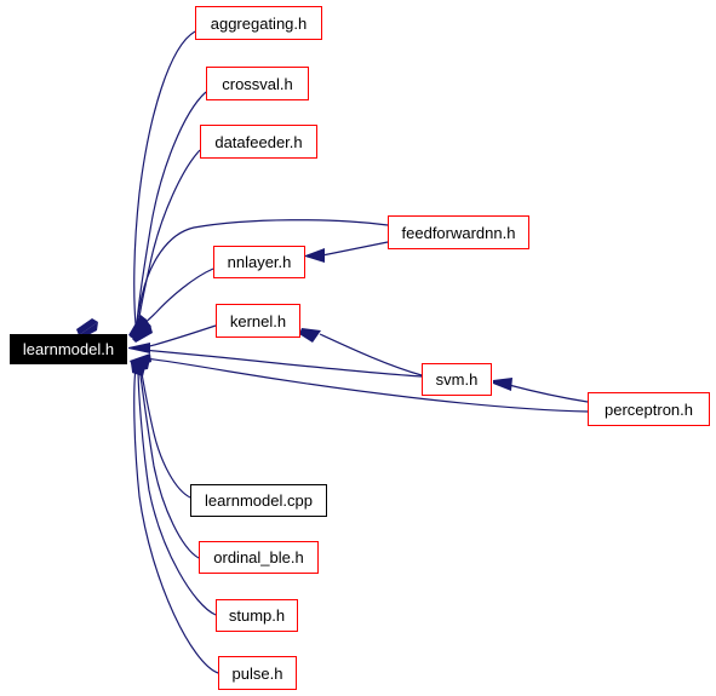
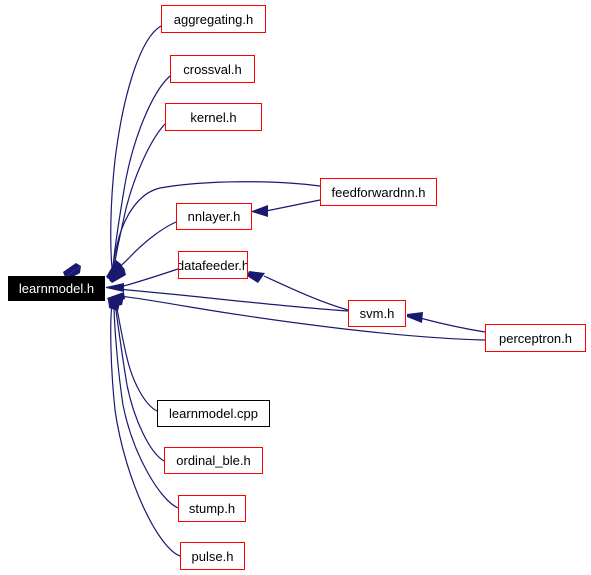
  learnmodel.h
  aggregating.h
  crossval.h
- datafeeder.h
+ kernel.h
  feedforwardnn.h
  nnlayer.h
- kernel.h
+ datafeeder.h
  svm.h
  perceptron.h
  learnmodel.cpp
  ordinal_ble.h
  stump.h
  pulse.h
